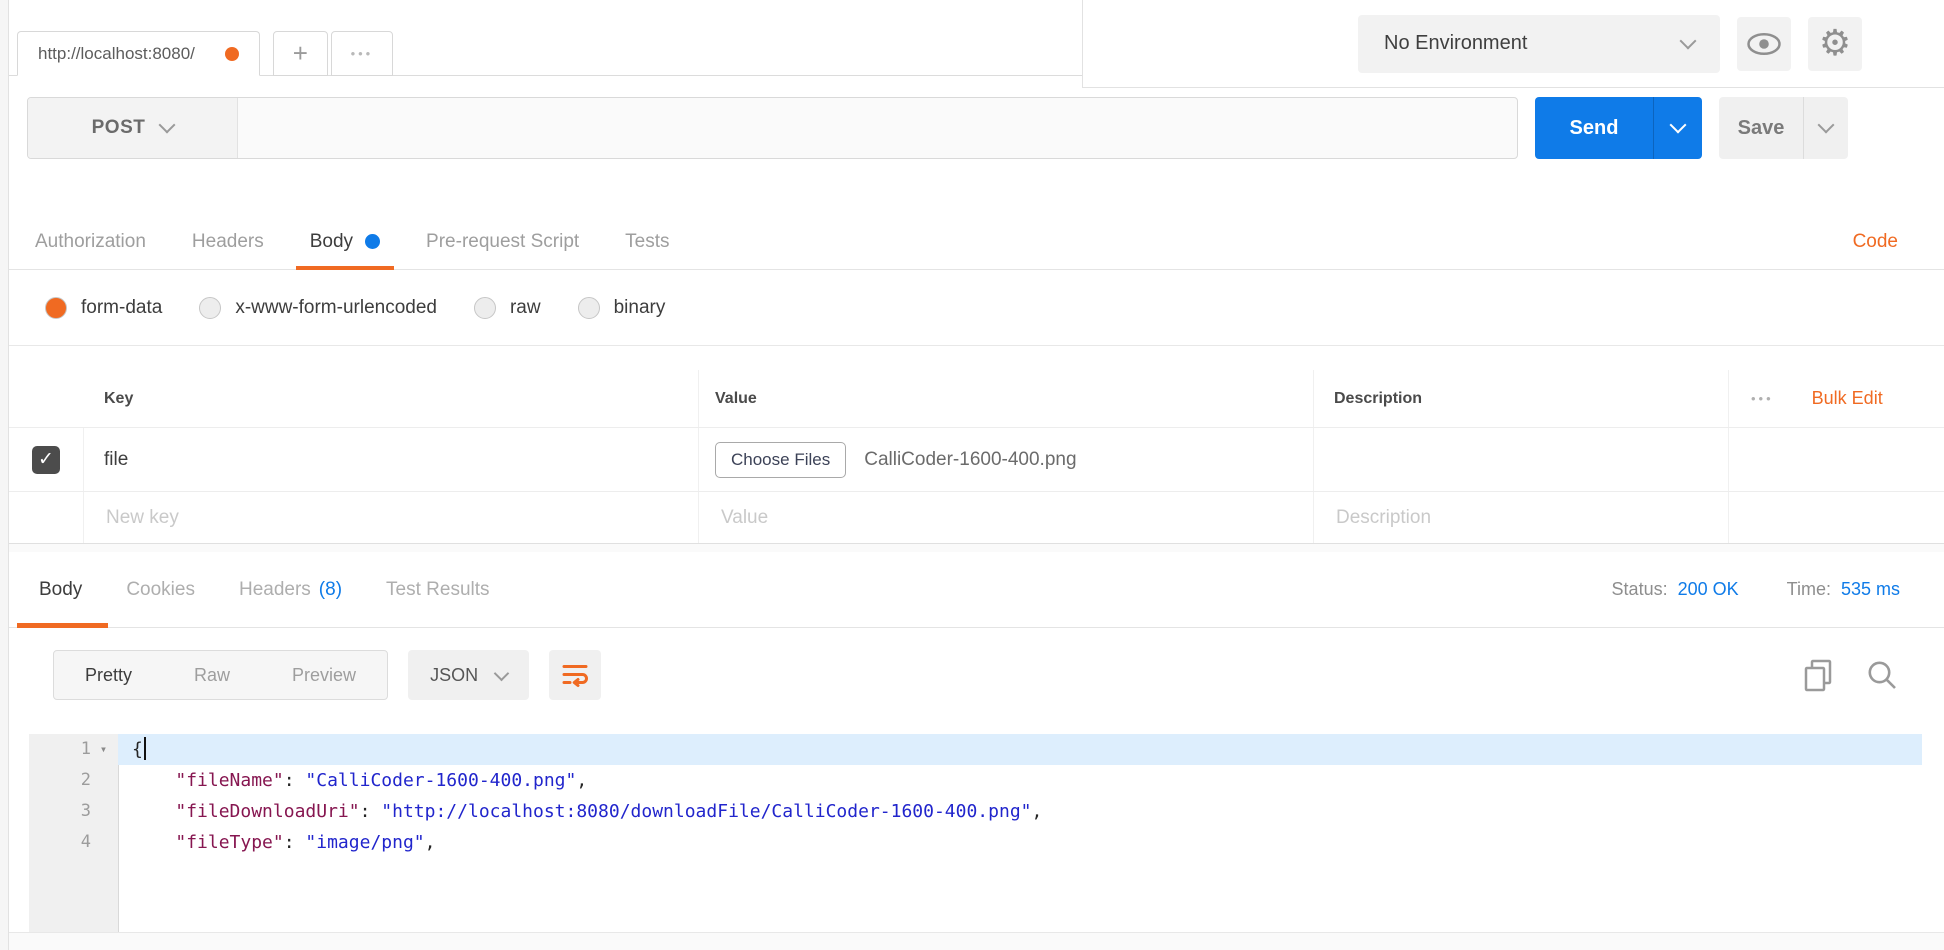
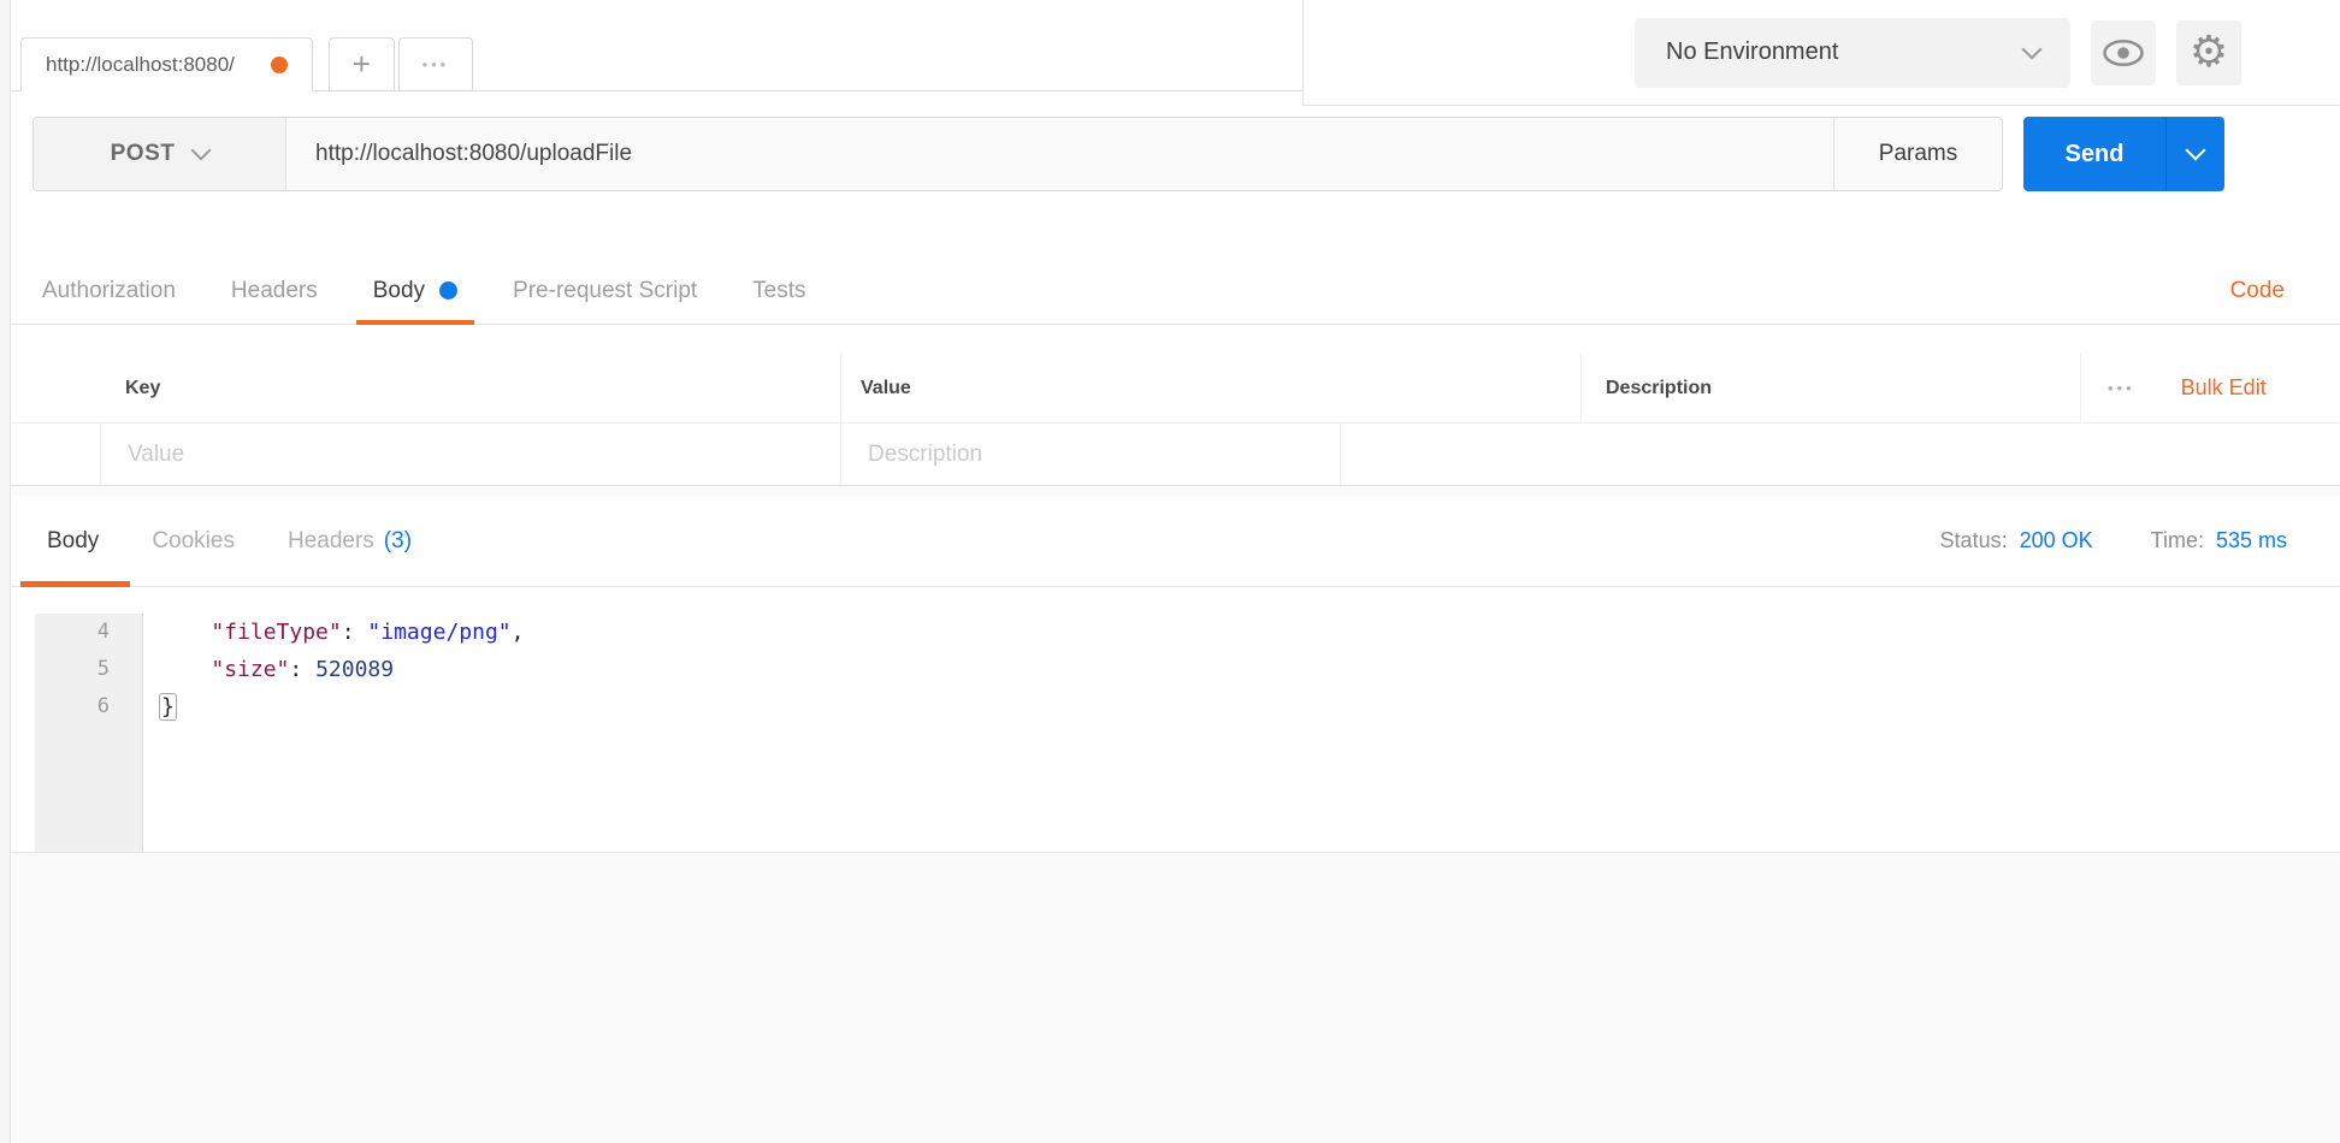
  http://localhost:8080/
  +
  •••
  No Environment
  ⚙
  POST
+ http://localhost:8080/uploadFile
+ Params
  Send
- Save
  Authorization
  Headers
  Body
  Pre-request Script
  Tests
  Code
- form-data
- x-www-form-urlencoded
- raw
- binary
  Key
  Value
  Description
  •••
  Bulk Edit
- ✓
- file
- Choose Files
- CalliCoder-1600-400.png
- New key
  Value
  Description
  Body
  Cookies
  Headers
- (8)
+ (3)
- Test Results
  Status:
  200 OK
  Time:
  535 ms
- Pretty
- Raw
- Preview
- JSON
- 1
- ▾
- {
- 2
- "fileName": "CalliCoder-1600-400.png",
- 3
- "fileDownloadUri": "http://localhost:8080/downloadFile/CalliCoder-1600-400.png",
  4
  "fileType": "image/png",
+ 5
+ "size": 520089
+ 6
+ }
